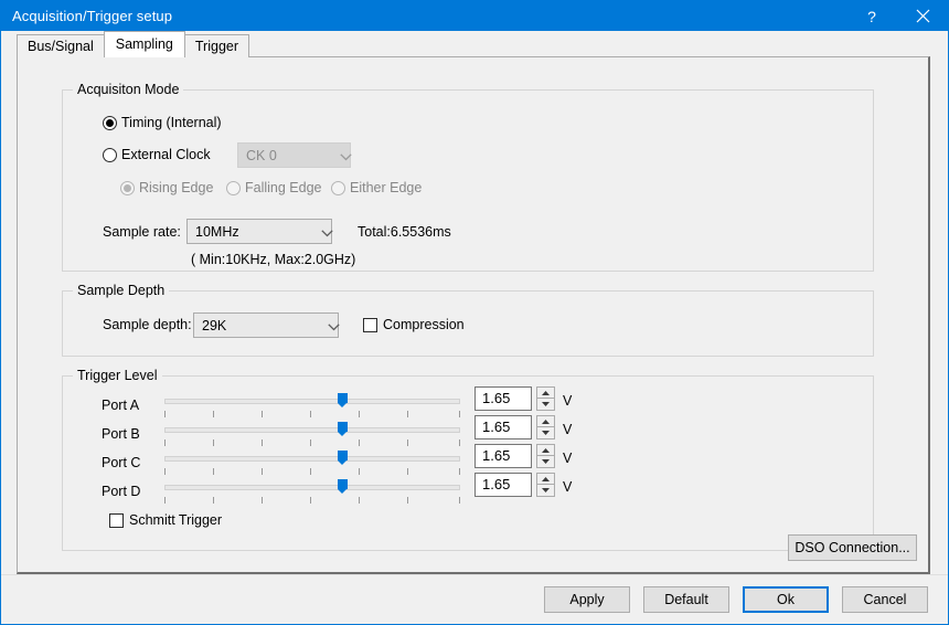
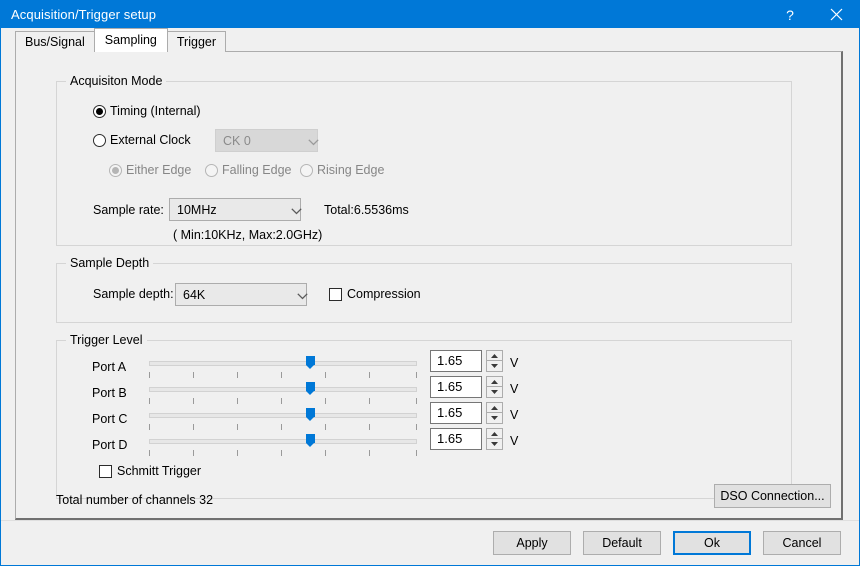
  Acquisition/Trigger setup
  ?
  Bus/Signal
  Sampling
  Trigger
  Acquisiton Mode
  Timing (Internal)
  External Clock
  CK 0
- Rising Edge
+ Either Edge
  Falling Edge
- Either Edge
+ Rising Edge
  Sample rate:
  10MHz
  Total:6.5536ms
  ( Min:10KHz, Max:2.0GHz)
  Sample Depth
  Sample depth:
- 29K
+ 64K
  Compression
  Trigger Level
  Port A
  1.65
  V
  Port B
  1.65
  V
  Port C
  1.65
  V
  Port D
  1.65
  V
  Schmitt Trigger
+ Total number of channels 32
  DSO Connection...
  Apply
  Default
  Ok
  Cancel
